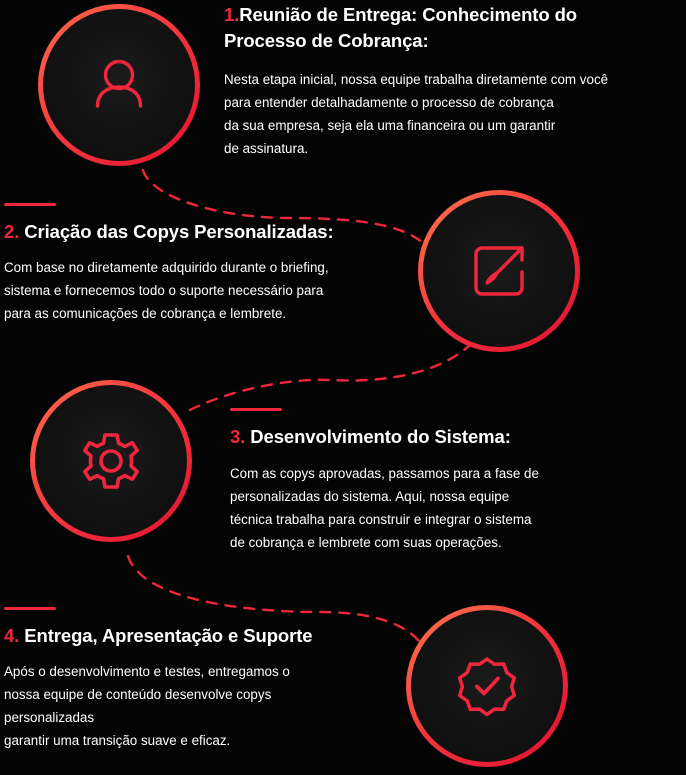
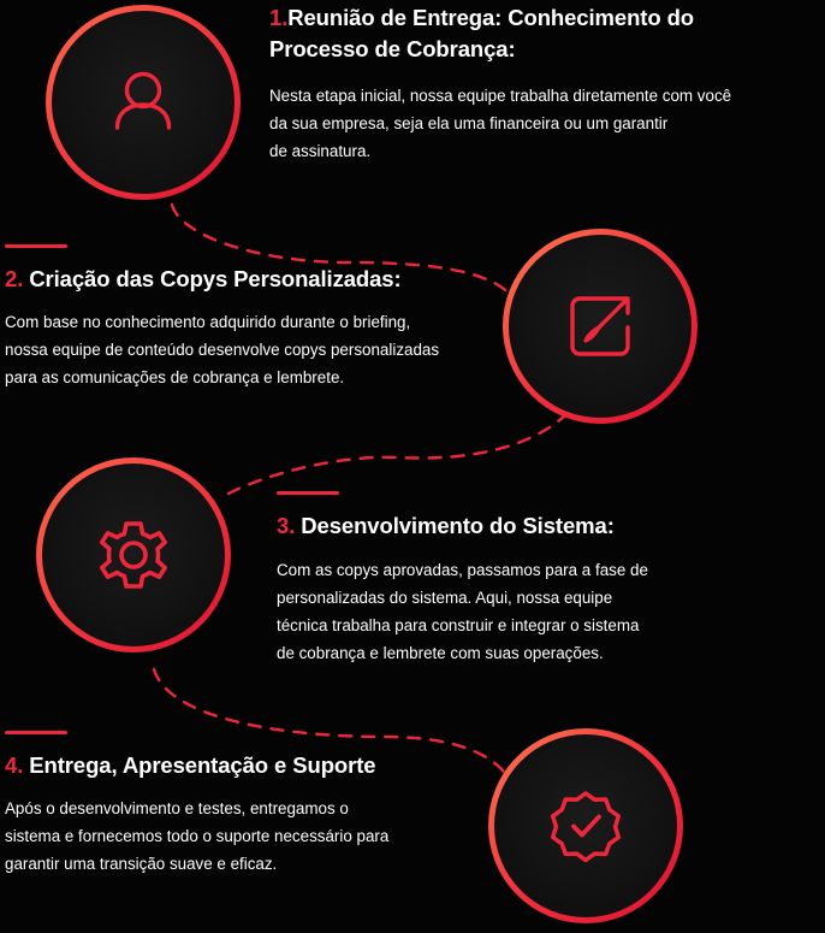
  1.Reunião de Entrega: Conhecimento do
  Processo de Cobrança:
  Nesta etapa inicial, nossa equipe trabalha diretamente com você
- para entender detalhadamente o processo de cobrança
  da sua empresa, seja ela uma financeira ou um garantir
  de assinatura.
  2. Criação das Copys Personalizadas:
- Com base no diretamente adquirido durante o briefing,
+ Com base no conhecimento adquirido durante o briefing,
- sistema e fornecemos todo o suporte necessário para
+ nossa equipe de conteúdo desenvolve copys personalizadas
  para as comunicações de cobrança e lembrete.
  3. Desenvolvimento do Sistema:
  Com as copys aprovadas, passamos para a fase de
  personalizadas do sistema. Aqui, nossa equipe
  técnica trabalha para construir e integrar o sistema
  de cobrança e lembrete com suas operações.
  4. Entrega, Apresentação e Suporte
  Após o desenvolvimento e testes, entregamos o
- nossa equipe de conteúdo desenvolve copys personalizadas
+ sistema e fornecemos todo o suporte necessário para
  garantir uma transição suave e eficaz.
